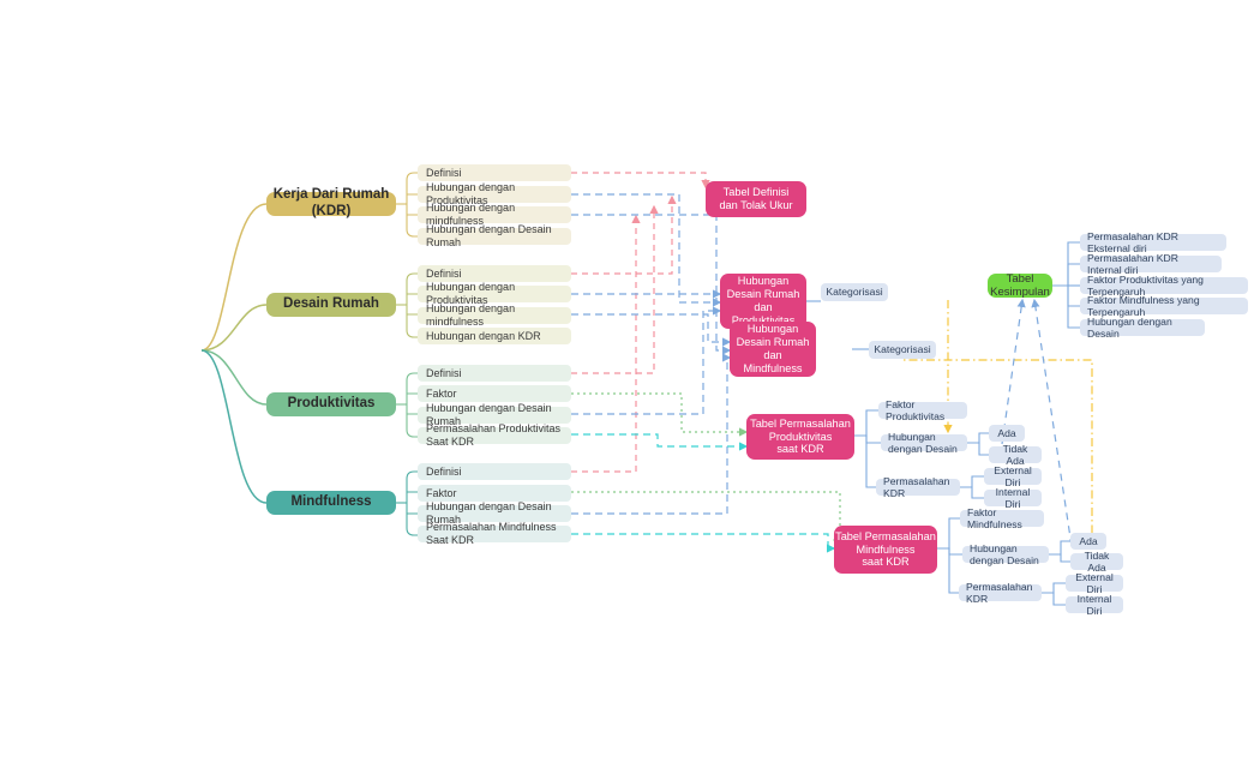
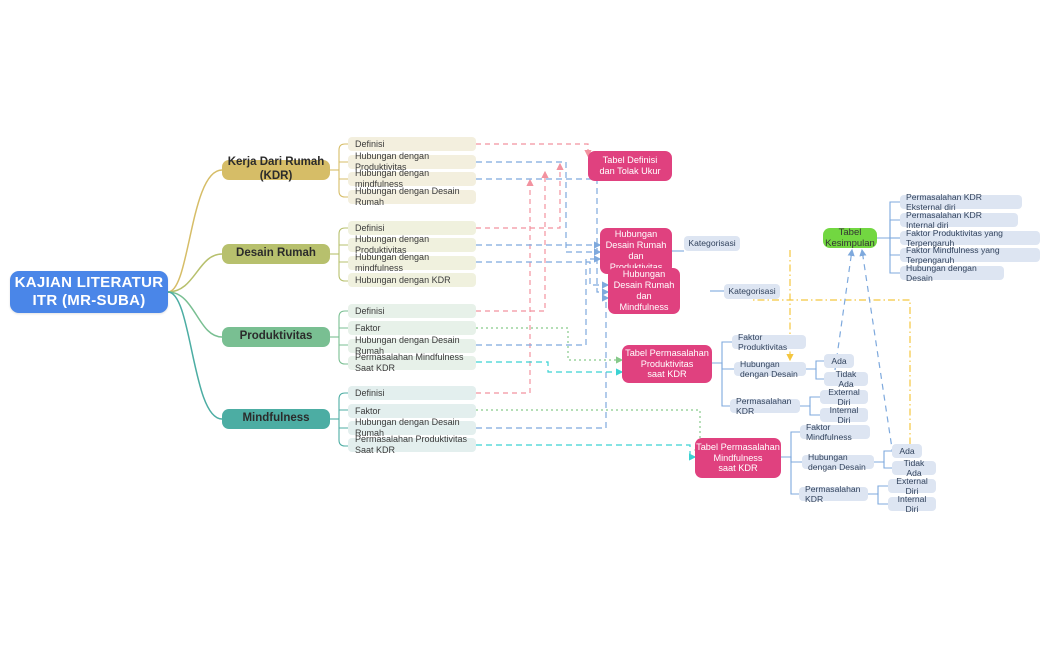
+ KAJIAN LITERATUR
+ ITR (MR-SUBA)
  Kerja Dari Rumah (KDR)
  Definisi
  Hubungan dengan Produktivitas
  Hubungan dengan mindfulness
  Hubungan dengan Desain Rumah
  Desain Rumah
  Definisi
  Hubungan dengan Produktivitas
  Hubungan dengan mindfulness
  Hubungan dengan KDR
  Produktivitas
  Definisi
  Faktor
  Hubungan dengan Desain Rumah
- Permasalahan Produktivitas Saat KDR
+ Permasalahan Mindfulness Saat KDR
  Mindfulness
  Definisi
  Faktor
  Hubungan dengan Desain Rumah
- Permasalahan Mindfulness Saat KDR
+ Permasalahan Produktivitas Saat KDR
  Tabel Definisi
  dan Tolak Ukur
  Hubungan
  Desain Rumah dan
  Produktivitas
  Kategorisasi
  Hubungan
  Desain Rumah dan
  Mindfulness
  Kategorisasi
  Tabel Permasalahan
  Produktivitas
  saat KDR
  Faktor Produktivitas
  Hubungan dengan Desain
  Ada
  Tidak Ada
  Permasalahan KDR
  External Diri
  Internal Diri
  Tabel Permasalahan
  Mindfulness
  saat KDR
  Faktor Mindfulness
  Hubungan dengan Desain
  Ada
  Tidak Ada
  Permasalahan KDR
  External Diri
  Internal Diri
  Tabel Kesimpulan
  Permasalahan KDR Eksternal diri
  Permasalahan KDR Internal diri
  Faktor Produktivitas yang Terpengaruh
  Faktor Mindfulness yang Terpengaruh
  Hubungan dengan Desain
